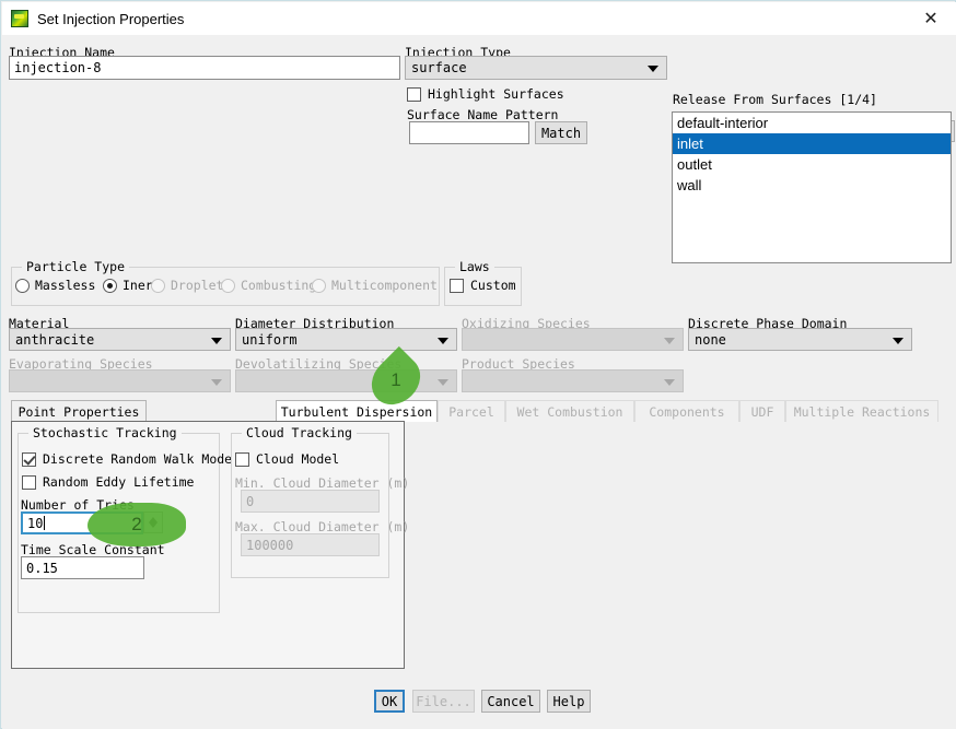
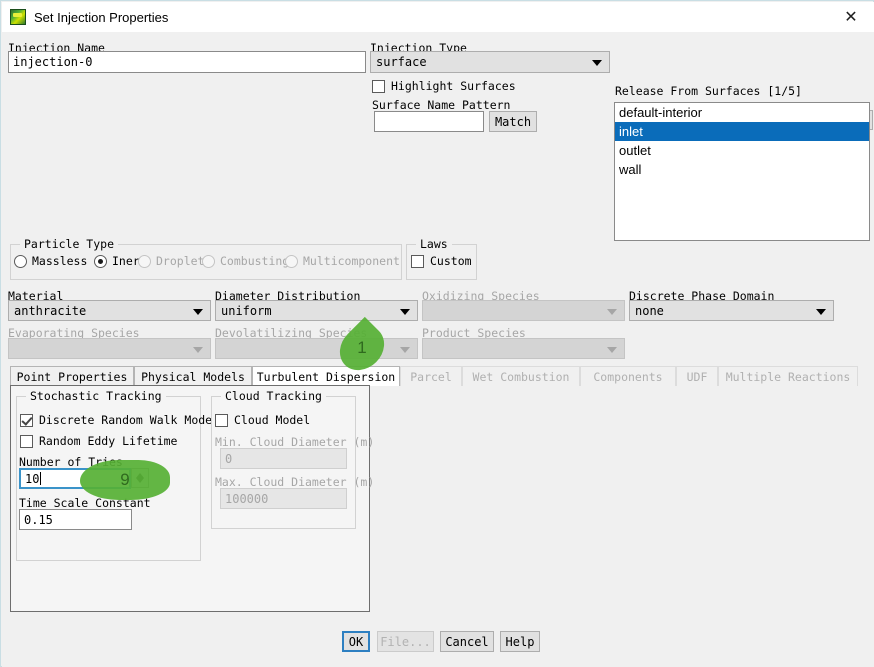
  Set Injection Properties
  ✕
  Injection Name
- injection-8
+ injection-0
  Injection Type
  surface
  Highlight Surfaces
  Surface Name Pattern
  Match
- Release From Surfaces [1/4]
+ Release From Surfaces [1/5]
  default-interior
  inlet
  outlet
  wall
  Particle Type
  Massless
  Iner
  Droplet
  Combustin
  Multicomponent
  Laws
  Custom
  Material
  anthracite
  Diameter Distribution
  uniform
  Oxidizing Species
  Discrete Phase Domain
  none
  Evaporating Species
  Devolatilizing Spec
  Product Species
  Point Properties
+ Physical Models
  Turbulent Dispersion
  Parcel
  Wet Combustion
  Components
  UDF
  Multiple Reactions
  Stochastic Tracking
  Discrete Random Walk Mode
  Random Eddy Lifetime
  10
  Time Scale Constant
  0.15
  Cloud Tracking
  Cloud Model
  Min. Cloud Diameter (m)
  0
  Max. Cloud Diameter (m)
  100000
  OK
  File...
  Cancel
  Help
  1
- 2
+ 9
